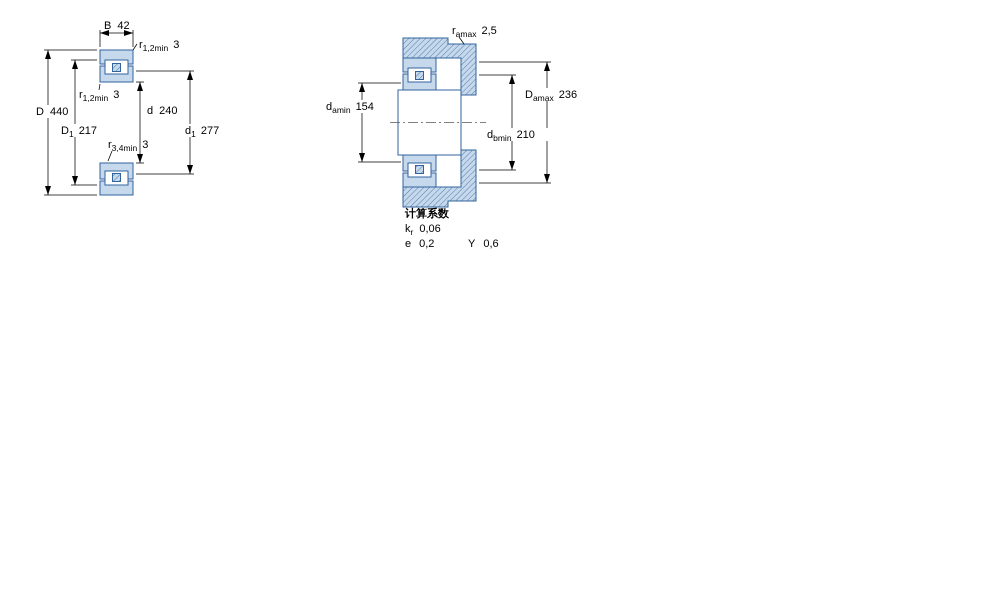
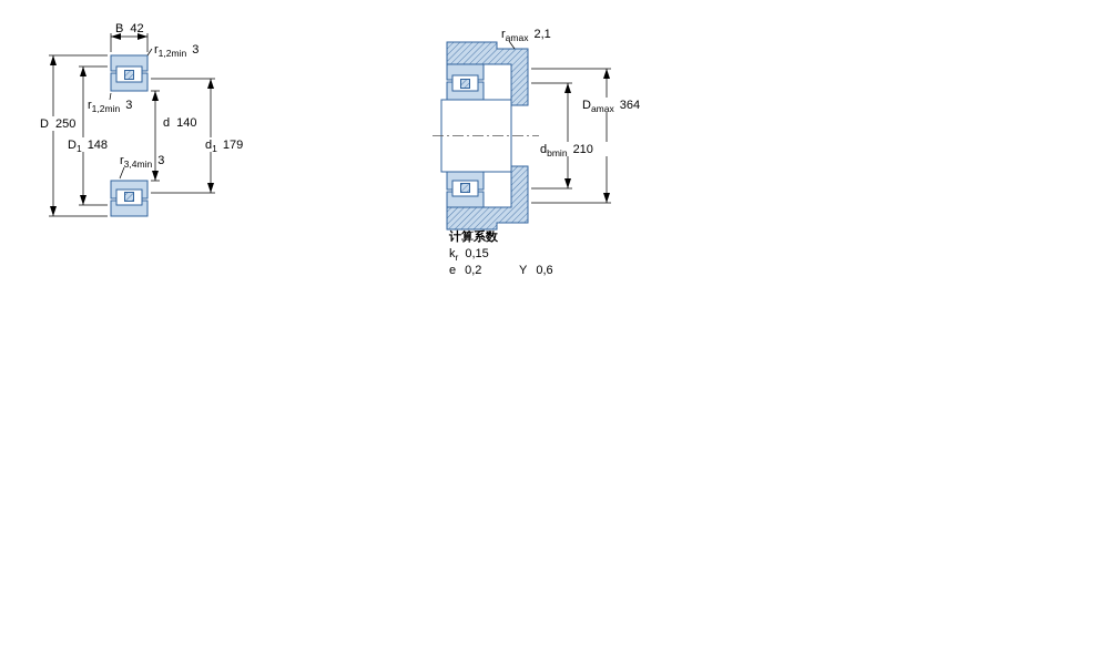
  B 42
- D 440
+ D 250
- D1 217
+ D1 148
- d 240
+ d 140
- d1 277
+ d1 179
  r1,2min 3
  r1,2min 3
  r3,4min 3
- ramax 2,5
+ ramax 2,1
- damin 154
- Damax 236
+ Damax 364
  dbmin 210
  计算系数
- kr 0,06
+ kr 0,15
  e 0,2
  Y 0,6
